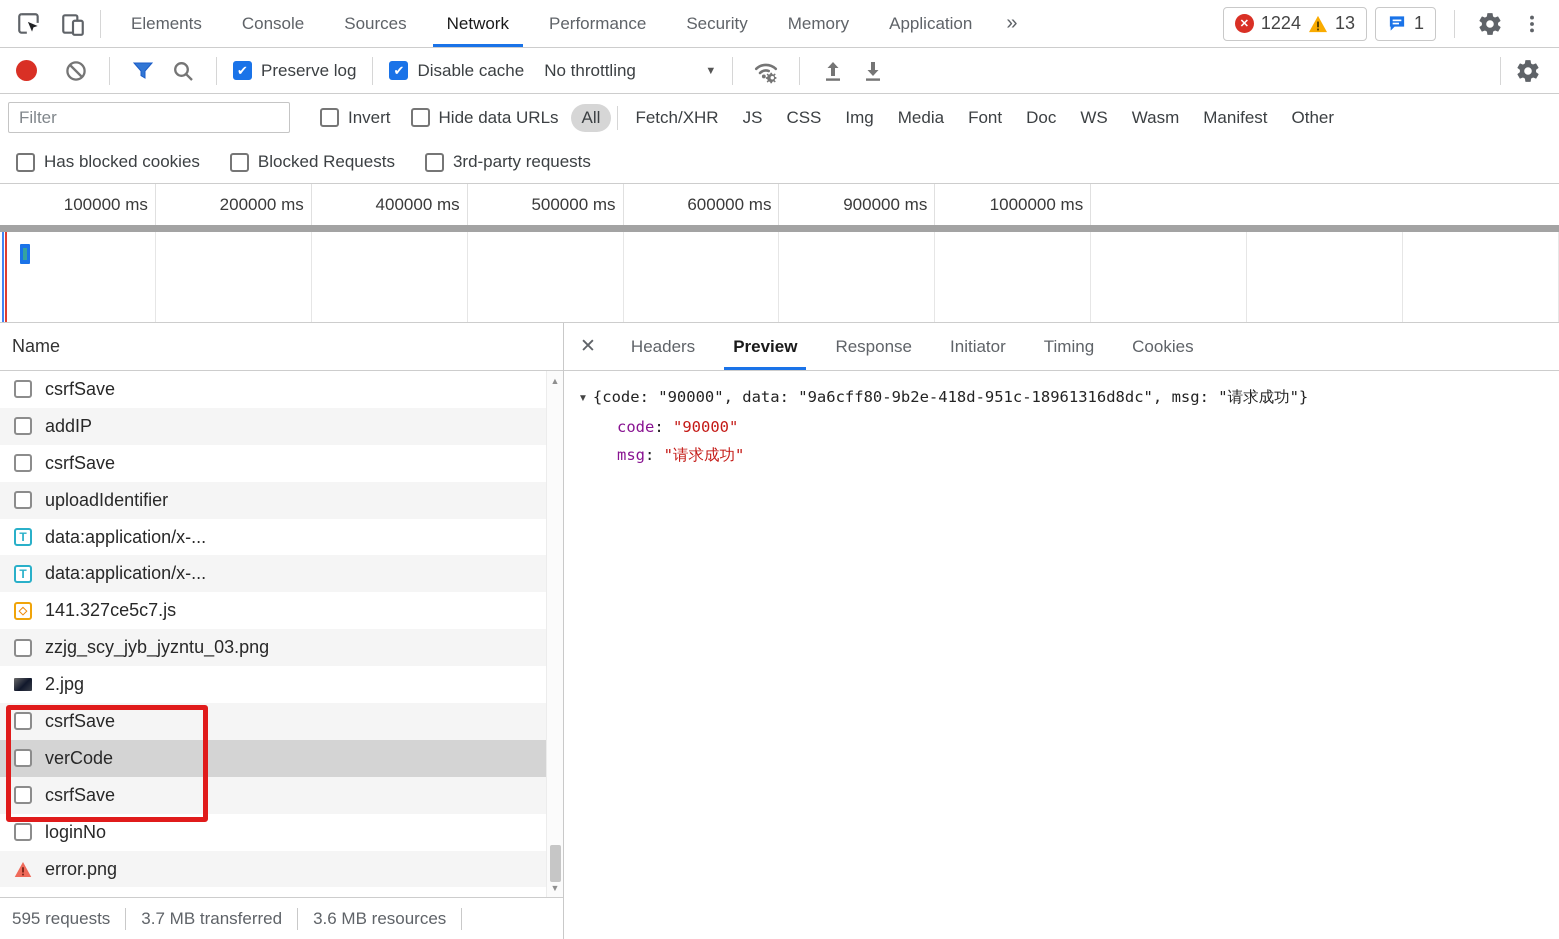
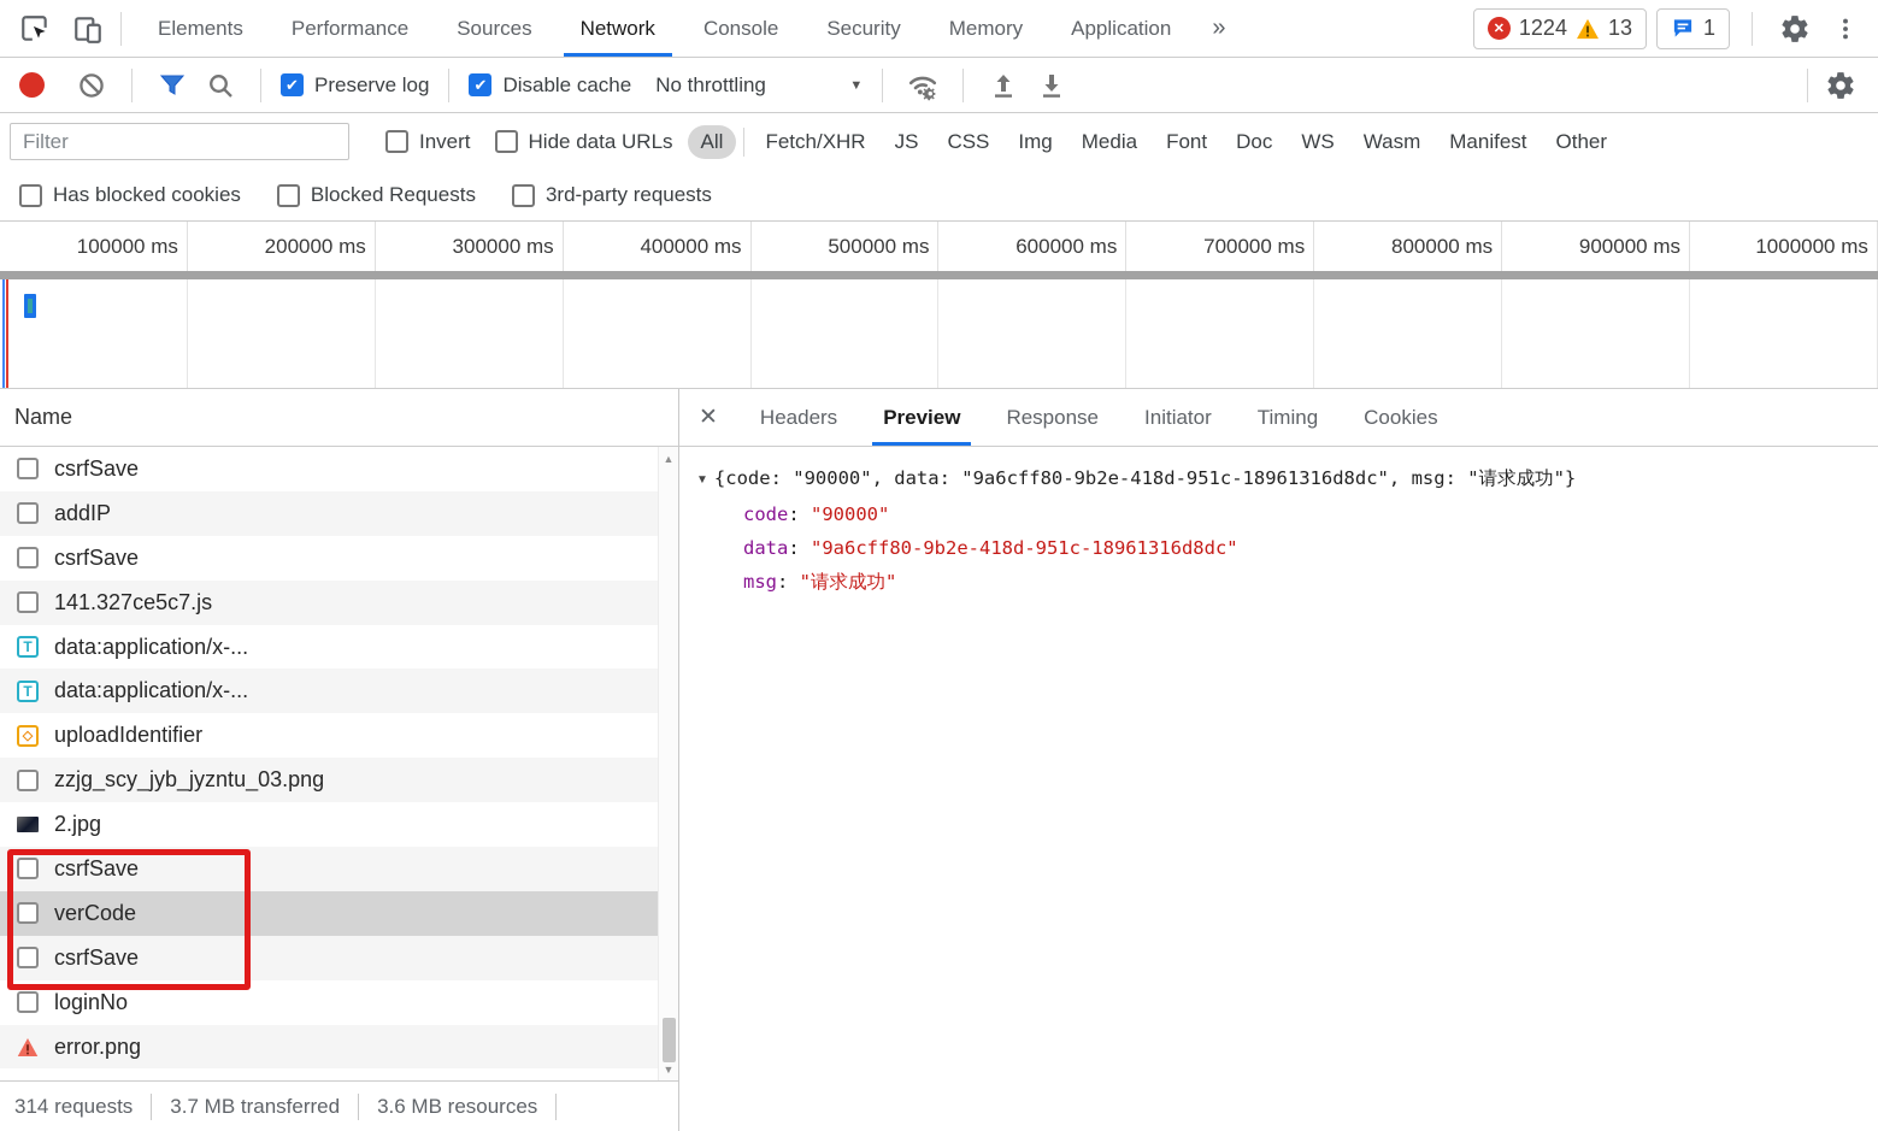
  Elements
- Console
+ Performance
  Sources
  Network
- Performance
+ Console
  Security
  Memory
  Application
  »
  ✕
  1224
  13
  1
  ✔
  Preserve log
  ✔
  Disable cache
  No throttling
  ▼
  Filter
  Invert
  Hide data URLs
  All
  Fetch/XHR
  JS
  CSS
  Img
  Media
  Font
  Doc
  WS
  Wasm
  Manifest
  Other
  Has blocked cookies
  Blocked Requests
  3rd-party requests
  100000 ms
  200000 ms
+ 300000 ms
  400000 ms
  500000 ms
  600000 ms
+ 700000 ms
+ 800000 ms
  900000 ms
  1000000 ms
  Name
  csrfSave
  addIP
  csrfSave
- uploadIdentifier
+ 141.327ce5c7.js
  T
  data:application/x-...
  T
  data:application/x-...
  ◇
- 141.327ce5c7.js
+ uploadIdentifier
  zzjg_scy_jyb_jyzntu_03.png
  2.jpg
  csrfSave
  verCode
  csrfSave
  loginNo
  error.png
  ▲
  ▼
- 595 requests
+ 314 requests
  3.7 MB transferred
  3.6 MB resources
  ✕
  Headers
  Preview
  Response
  Initiator
  Timing
  Cookies
  ▼ {code: "90000", data: "9a6cff80-9b2e-418d-951c-18961316d8dc", msg: "请求成功"}
  code: "90000"
+ data: "9a6cff80-9b2e-418d-951c-18961316d8dc"
  msg: "请求成功"
